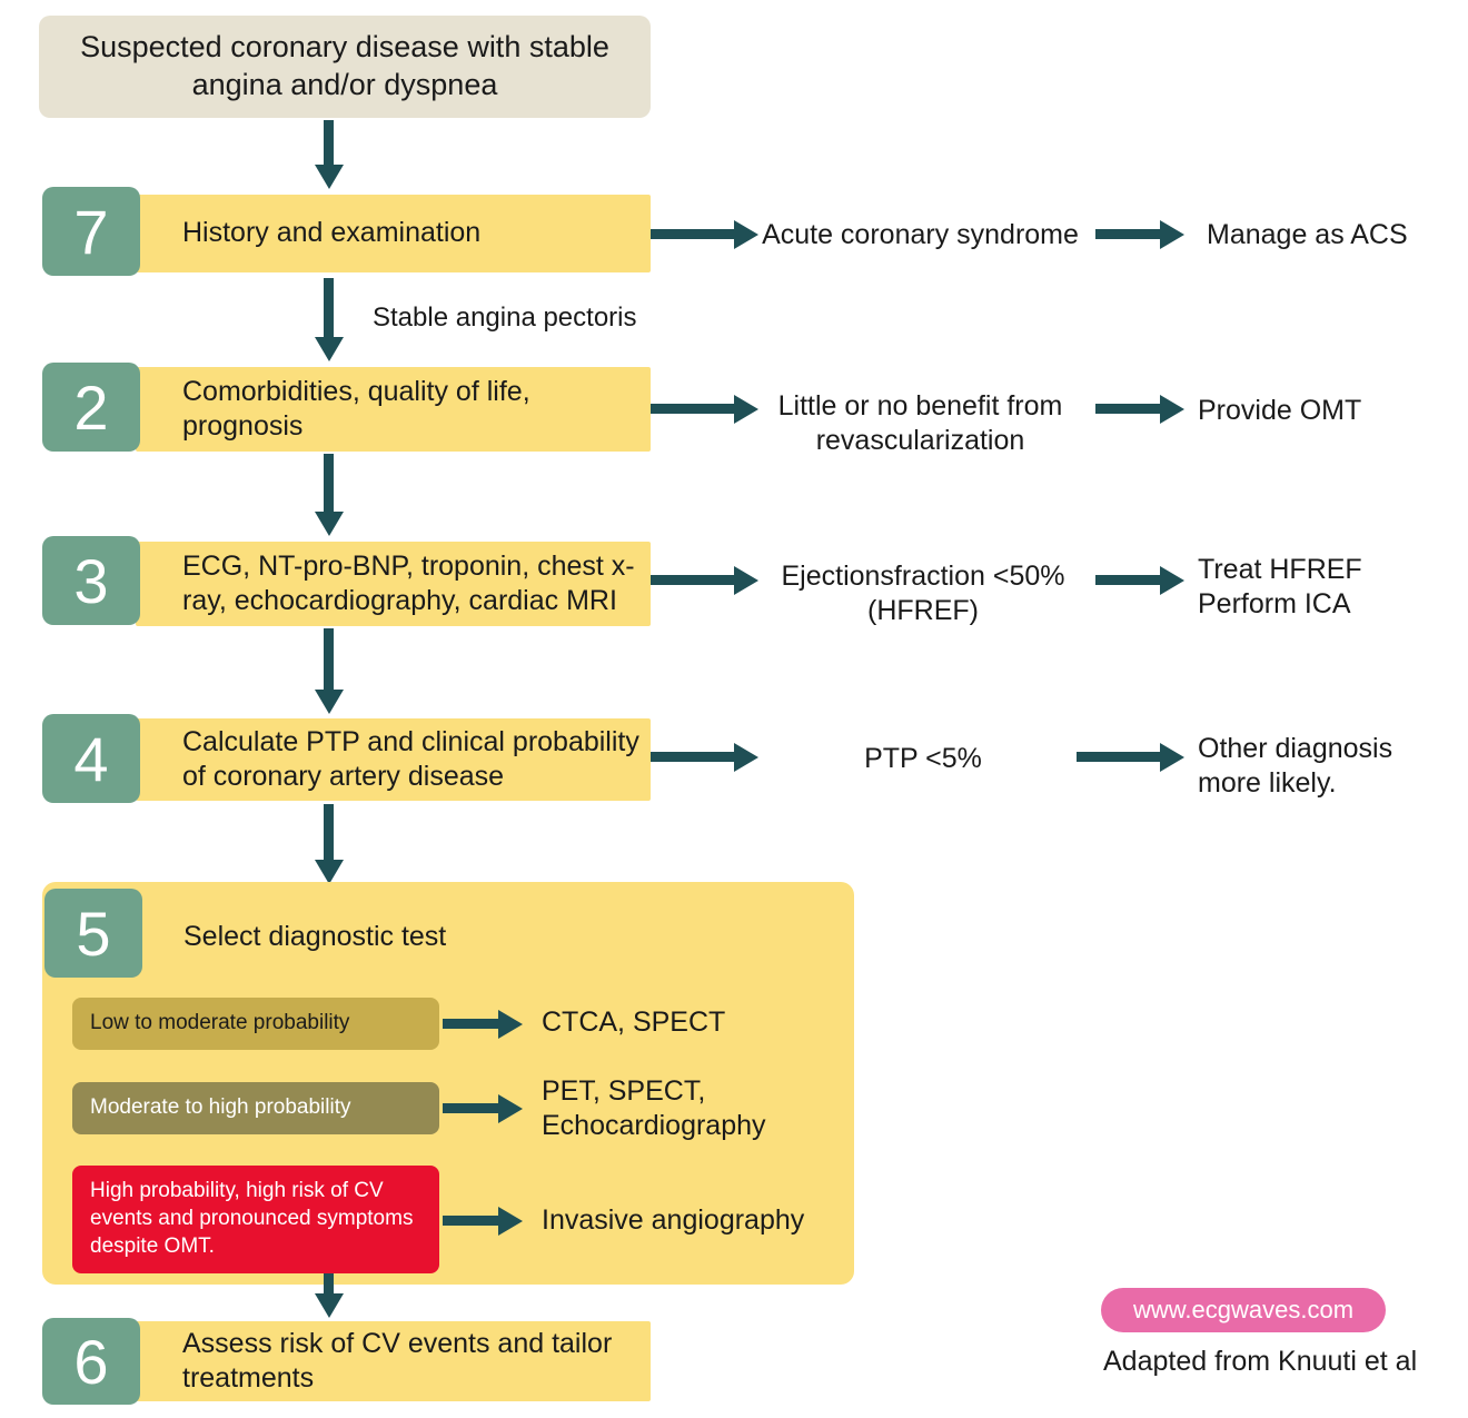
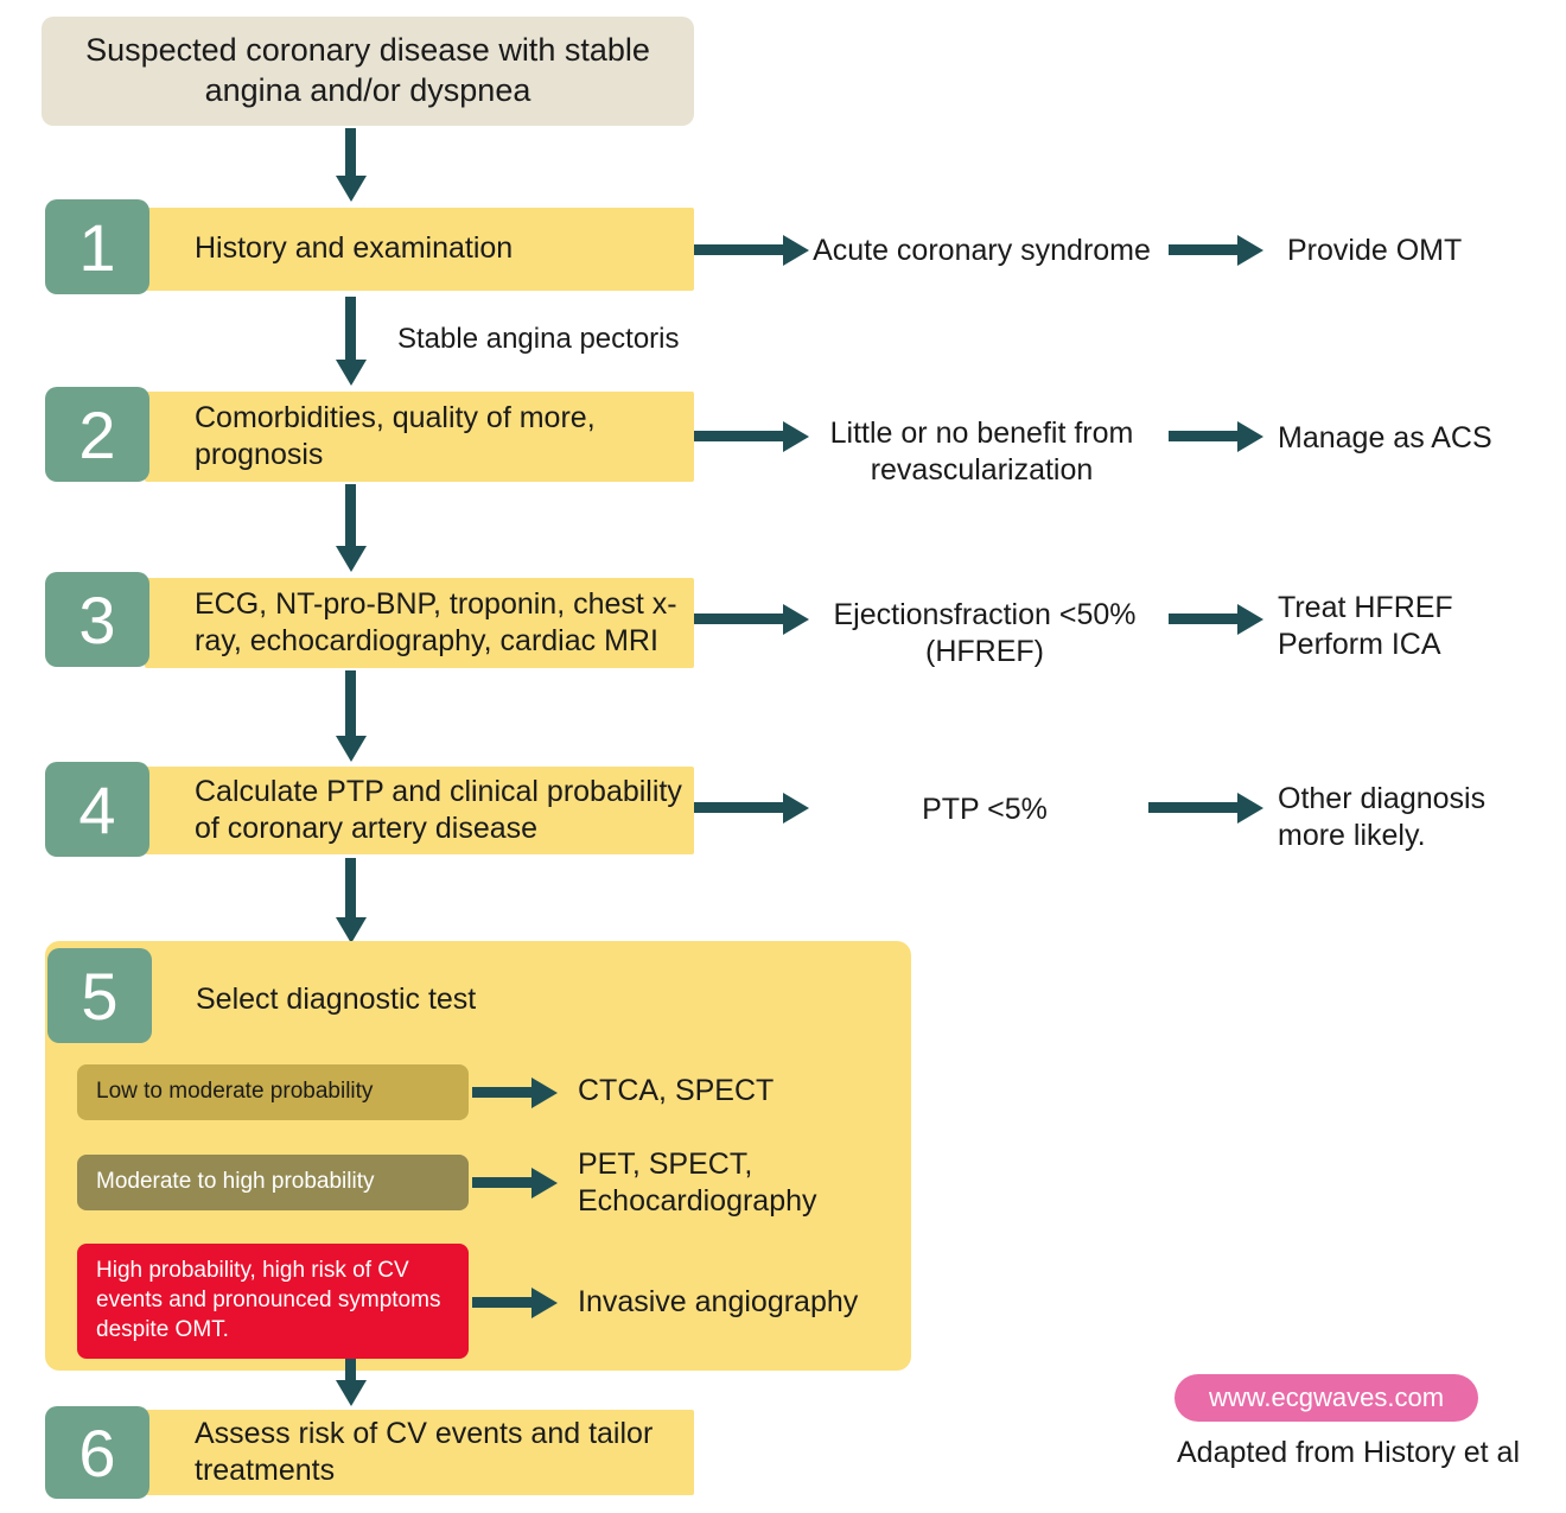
  Suspected coronary disease with stable angina and/or dyspnea
  History and examination
- 7
+ 1
  Acute coronary syndrome
- Manage as ACS
+ Provide OMT
  Stable angina pectoris
- Comorbidities, quality of life, prognosis
+ Comorbidities, quality of more, prognosis
  2
  Little or no benefit from
  revascularization
- Provide OMT
+ Manage as ACS
  ECG, NT-pro-BNP, troponin, chest x-ray, echocardiography, cardiac MRI
  3
  Ejectionsfraction <50%
  (HFREF)
  Treat HFREF
  Perform ICA
  Calculate PTP and clinical probability of coronary artery disease
  4
  PTP <5%
  Other diagnosis
  more likely.
  5
  Select diagnostic test
  Low to moderate probability
  CTCA, SPECT
  Moderate to high probability
  PET, SPECT,
  Echocardiography
  High probability, high risk of CV events and pronounced symptoms despite OMT.
  Invasive angiography
  Assess risk of CV events and tailor treatments
  6
  www.ecgwaves.com
- Adapted from Knuuti et al
+ Adapted from History et al
